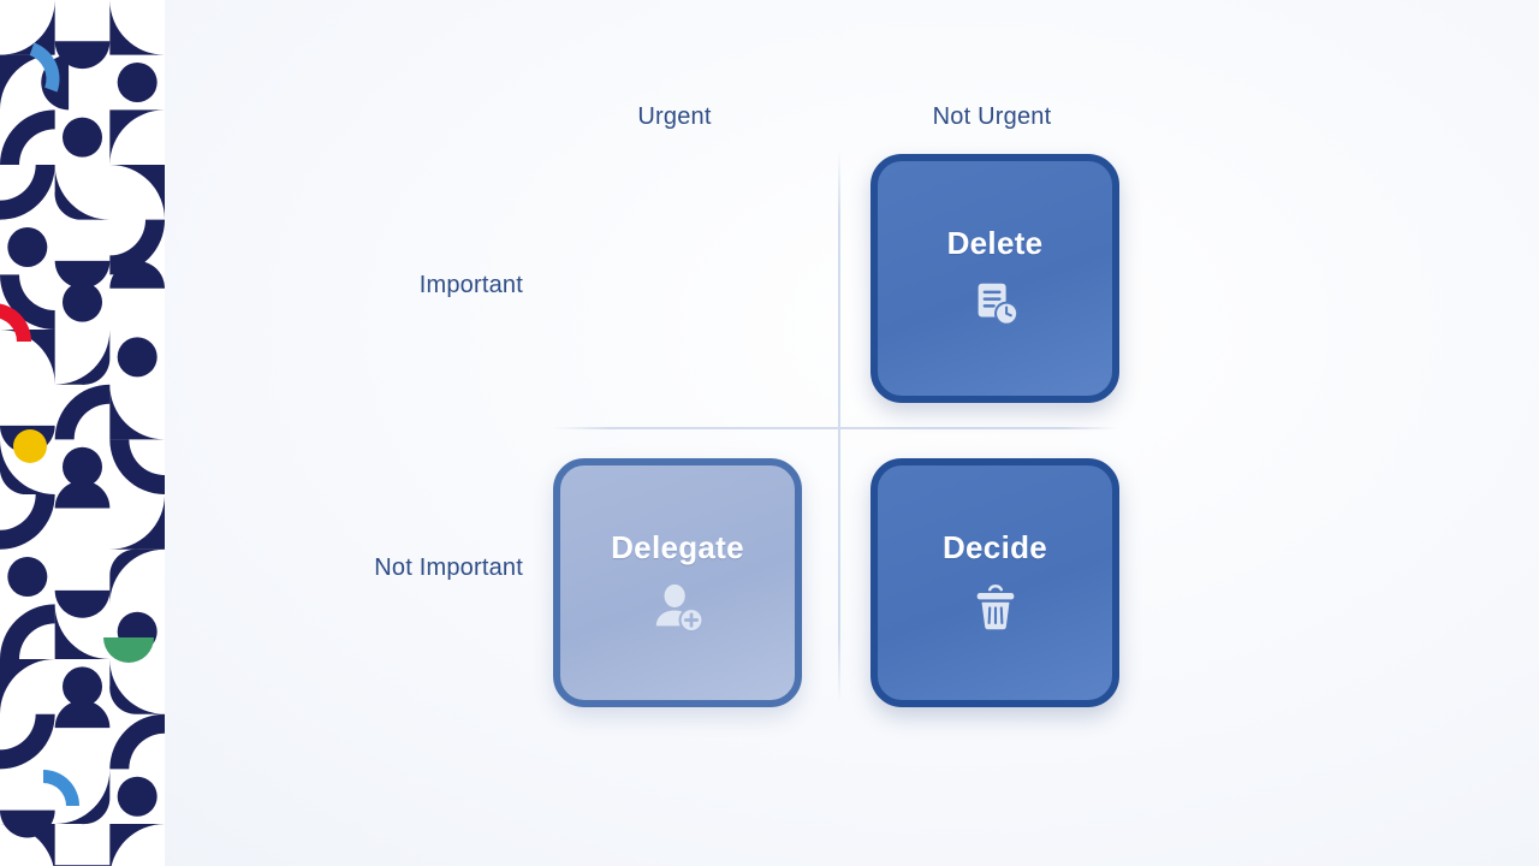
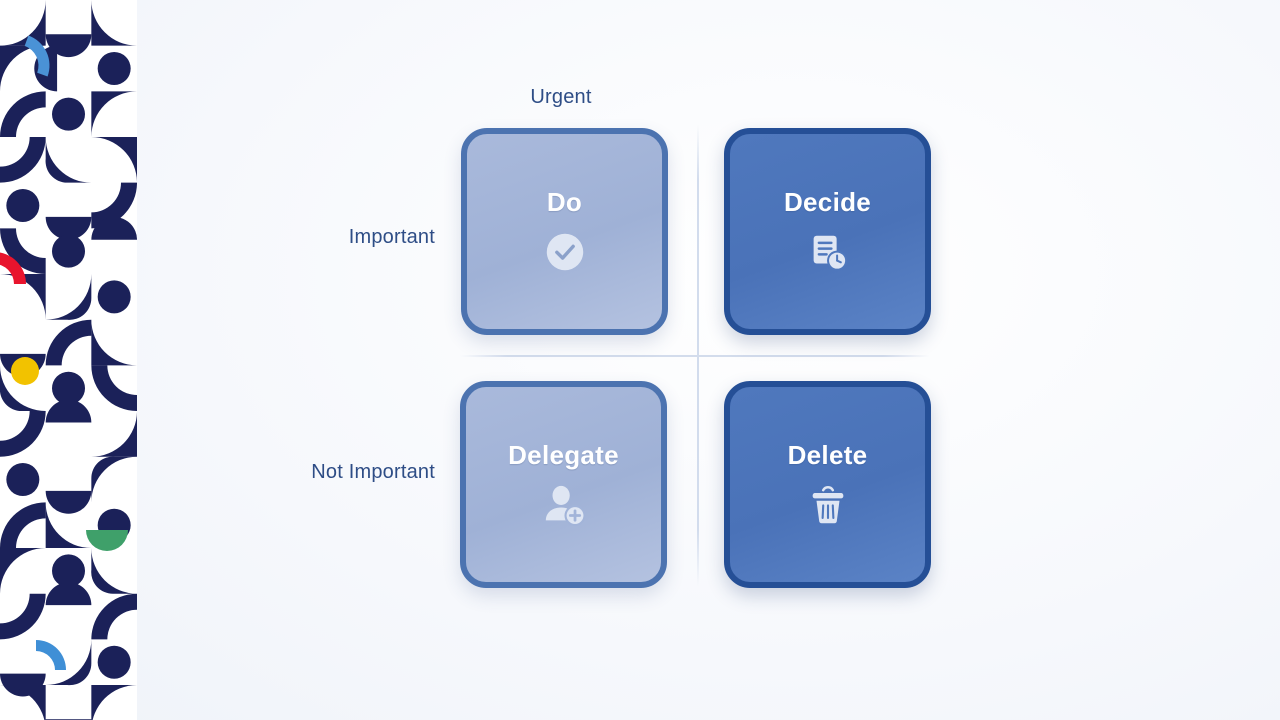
  Urgent
- Not Urgent
  Important
  Not Important
+ Do
- Delete
+ Decide
  Delegate
- Decide
+ Delete
